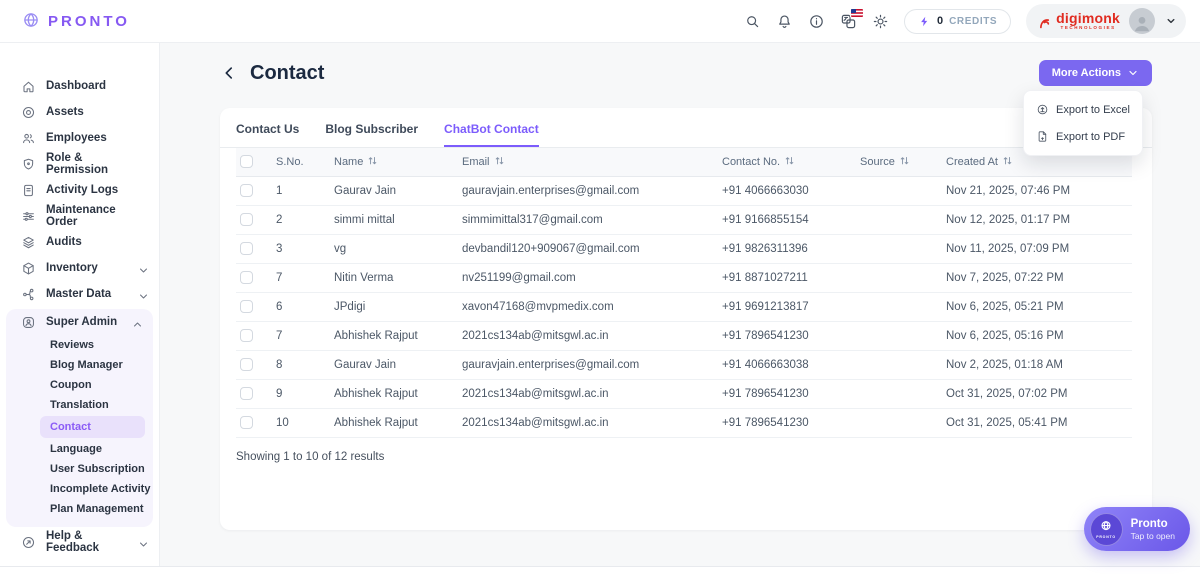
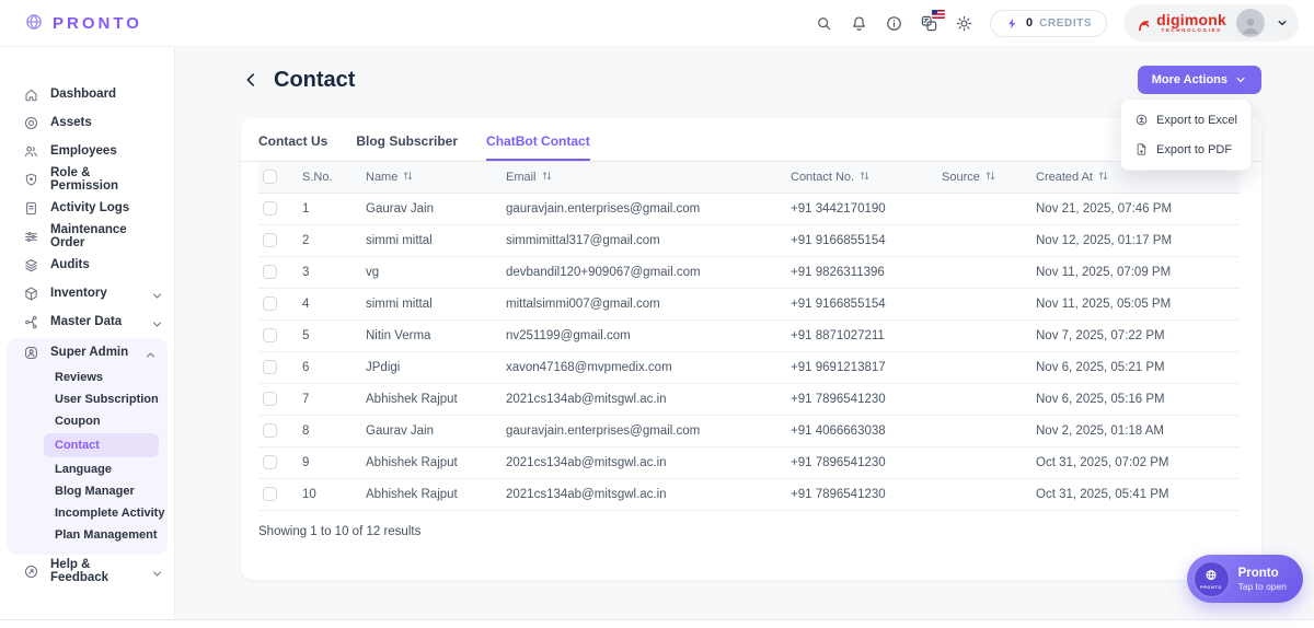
  PRONTO
  0
  CREDITS
  digimonk
  Dashboard
  Assets
  Employees
  Role & Permission
  Activity Logs
  Maintenance Order
  Audits
  Inventory
  Master Data
  Super Admin
  Reviews
- Blog Manager
+ User Subscription
  Coupon
- Translation
  Contact
  Language
- User Subscription
+ Blog Manager
  Incomplete Activity
  Plan Management
  Help & Feedback
  Contact
  More Actions
  Contact Us
  Blog Subscriber
  ChatBot Contact
  	S.No.	Name	Email	Contact No.	Source	Created At
- 	1	Gaurav Jain	gauravjain.enterprises@gmail.com	+91 4066663030		Nov 21, 2025, 07:46 PM
+ 	1	Gaurav Jain	gauravjain.enterprises@gmail.com	+91 3442170190		Nov 21, 2025, 07:46 PM
  	2	simmi mittal	simmimittal317@gmail.com	+91 9166855154		Nov 12, 2025, 01:17 PM
  	3	vg	devbandil120+909067@gmail.com	+91 9826311396		Nov 11, 2025, 07:09 PM
+ 	4	simmi mittal	mittalsimmi007@gmail.com	+91 9166855154		Nov 11, 2025, 05:05 PM
- 	7	Nitin Verma	nv251199@gmail.com	+91 8871027211		Nov 7, 2025, 07:22 PM
+ 	5	Nitin Verma	nv251199@gmail.com	+91 8871027211		Nov 7, 2025, 07:22 PM
  	6	JPdigi	xavon47168@mvpmedix.com	+91 9691213817		Nov 6, 2025, 05:21 PM
  	7	Abhishek Rajput	2021cs134ab@mitsgwl.ac.in	+91 7896541230		Nov 6, 2025, 05:16 PM
  	8	Gaurav Jain	gauravjain.enterprises@gmail.com	+91 4066663038		Nov 2, 2025, 01:18 AM
  	9	Abhishek Rajput	2021cs134ab@mitsgwl.ac.in	+91 7896541230		Oct 31, 2025, 07:02 PM
  	10	Abhishek Rajput	2021cs134ab@mitsgwl.ac.in	+91 7896541230		Oct 31, 2025, 05:41 PM
  Showing 1 to 10 of 12 results
  Export to Excel
  Export to PDF
  Pronto
  Tap to open
